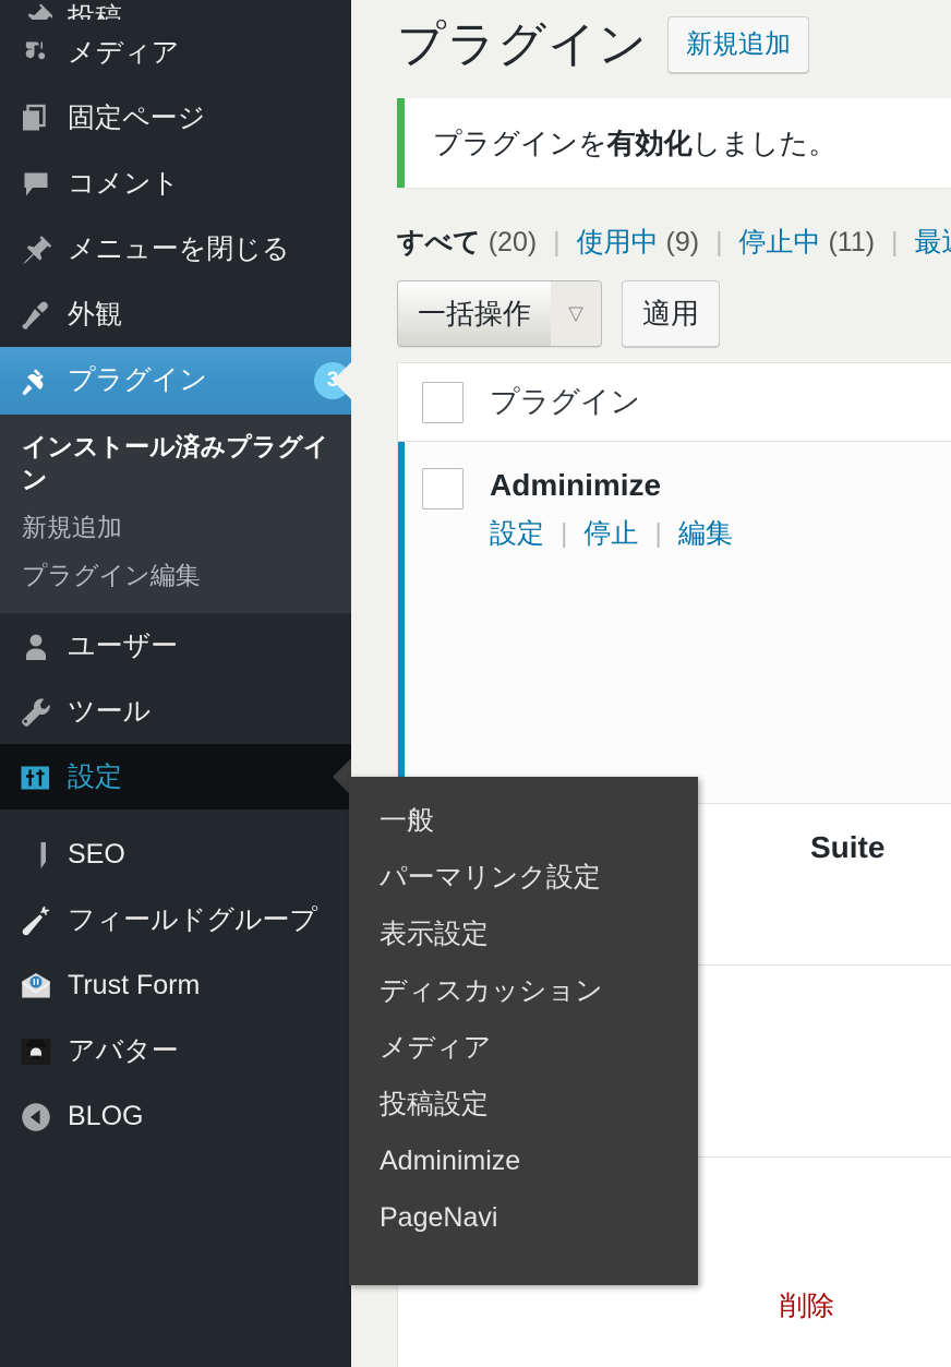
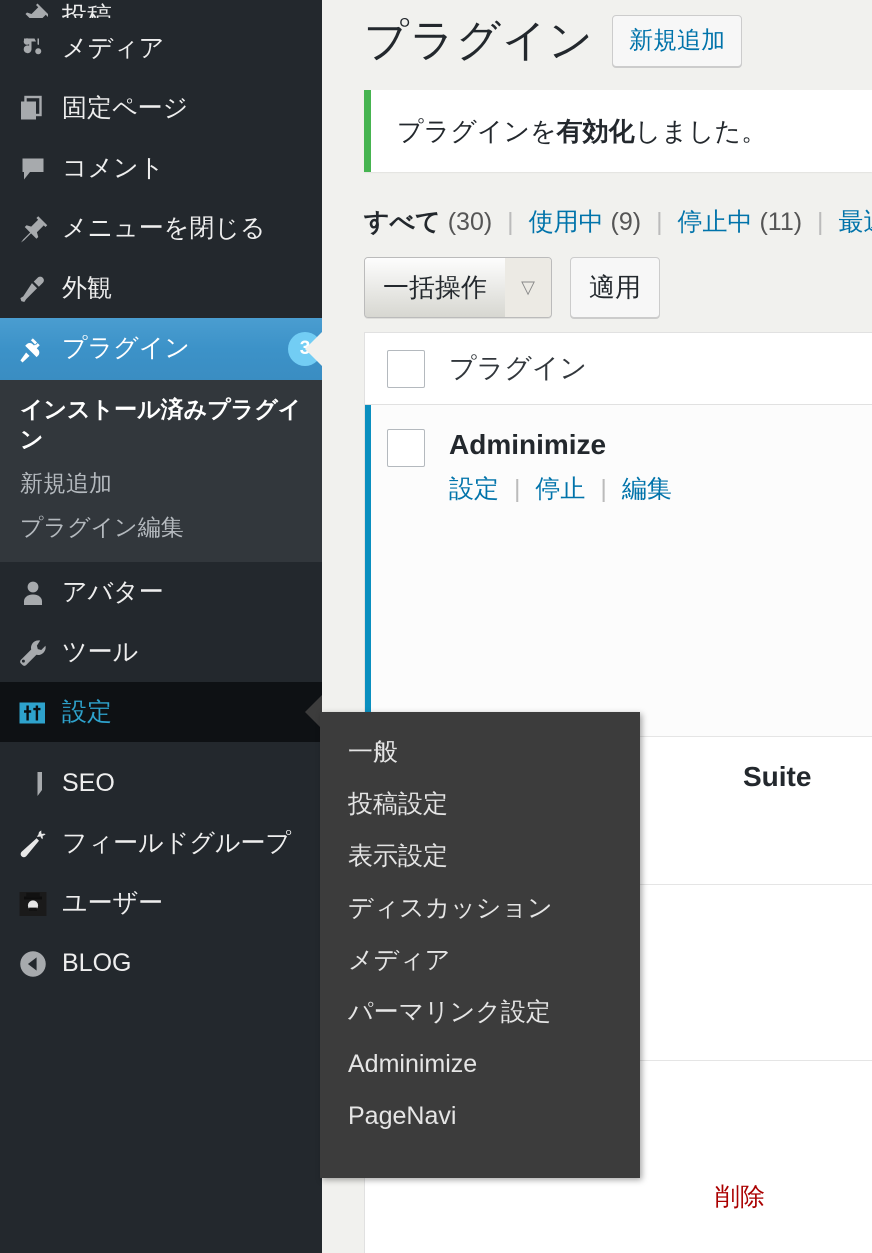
  投稿
  メディア
  固定ページ
  コメント
  メニューを閉じる
  外観
  プラグイン
  3
  インストール済みプラグイン
  新規追加
  プラグイン編集
- ユーザー
+ アバター
  ツール
  設定
  SEO
  フィールドグループ
- Trust Form
- アバター
+ ユーザー
  BLOG
  プラグイン
  新規追加
  プラグインを
  有効化
  しました。
- すべて (20) | 使用中 (9) | 停止中 (11) | 最
+ すべて (30) | 使用中 (9) | 停止中 (11) | 最
  一括操作
  ▽
  適用
  プラグイン
  Adminimize
  設定 | 停止 | 編集
  Suite
  削除
  一般
- パーマリンク設定
+ 投稿設定
  表示設定
  ディスカッション
  メディア
- 投稿設定
+ パーマリンク設定
  Adminimize
  PageNavi
